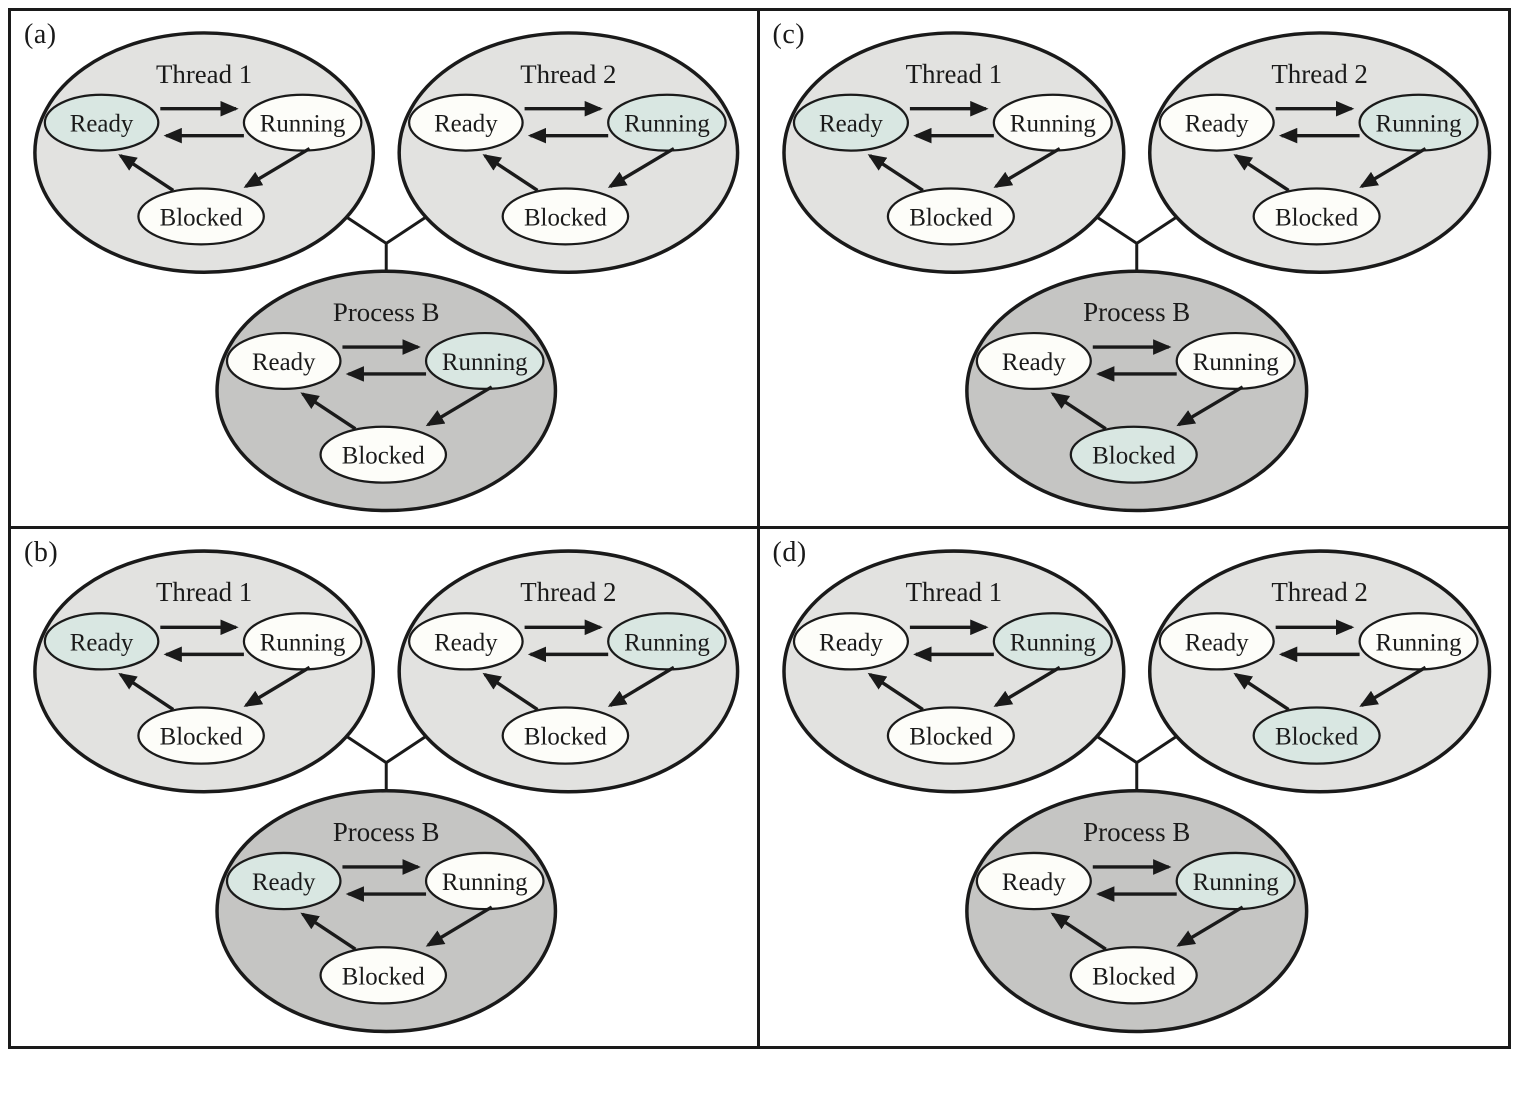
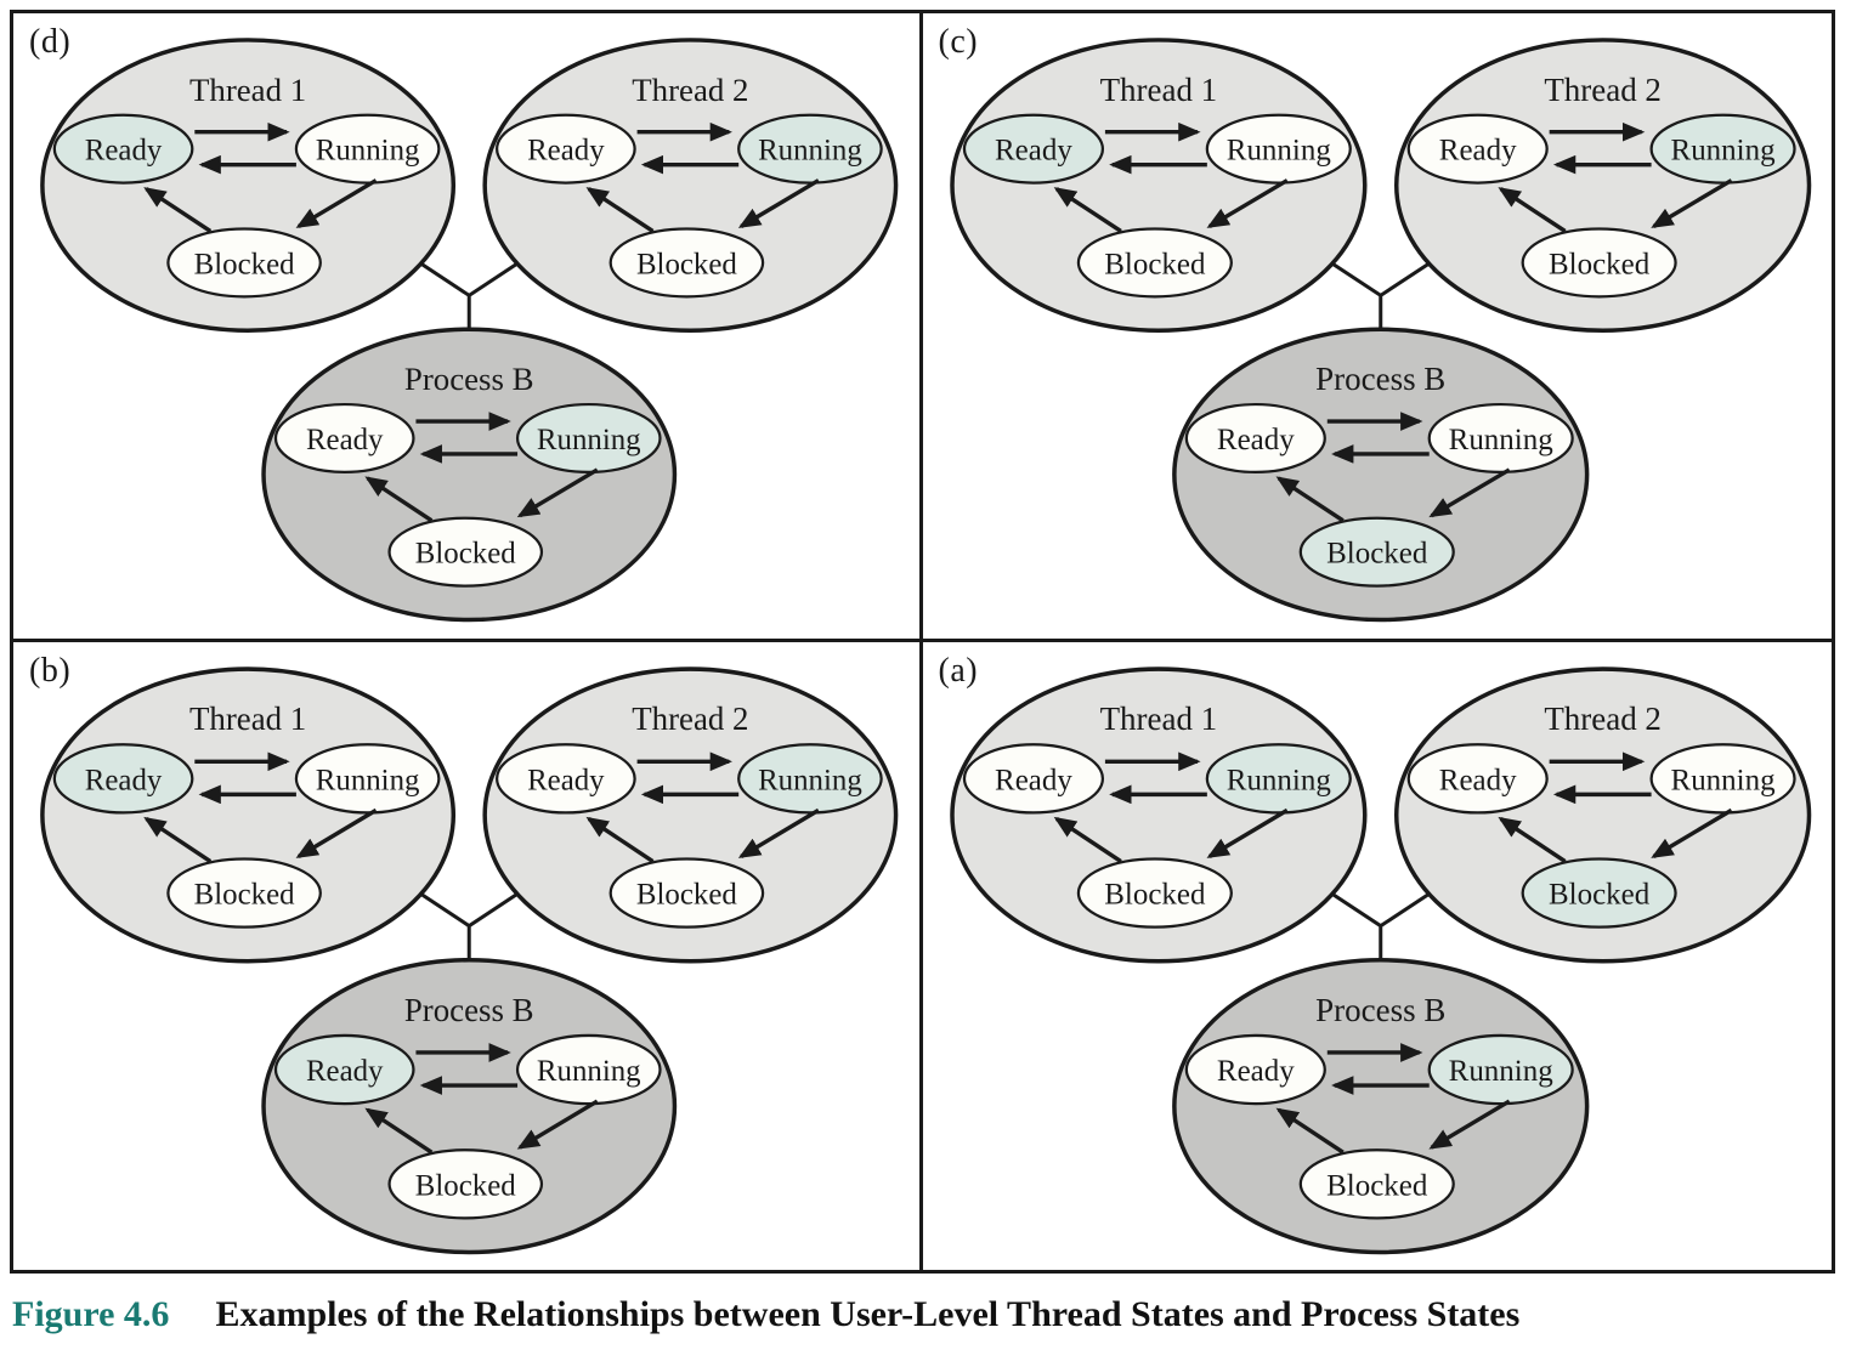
- (a)
+ (d)
  Thread 1
  Ready
  Running
  Blocked
  Thread 2
  Ready
  Running
  Blocked
  Process B
  Ready
  Running
  Blocked
  (c)
  Thread 1
  Ready
  Running
  Blocked
  Thread 2
  Ready
  Running
  Blocked
  Process B
  Ready
  Running
  Blocked
  (b)
  Thread 1
  Ready
  Running
  Blocked
  Thread 2
  Ready
  Running
  Blocked
  Process B
  Ready
  Running
  Blocked
- (d)
+ (a)
  Thread 1
  Ready
  Running
  Blocked
  Thread 2
  Ready
  Running
  Blocked
  Process B
  Ready
  Running
  Blocked
+ Figure 4.6 Examples of the Relationships between User-Level Thread States and Process States
